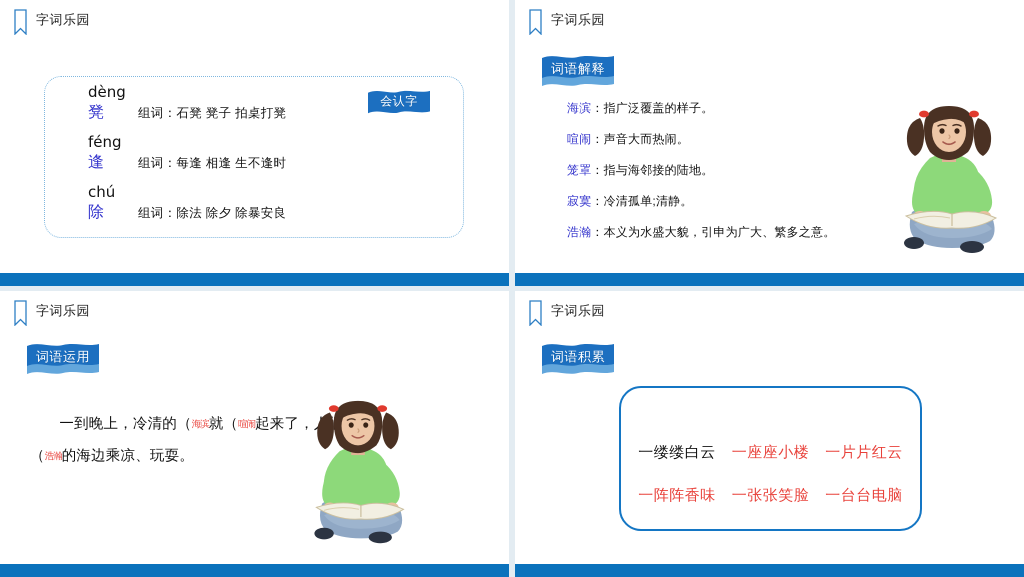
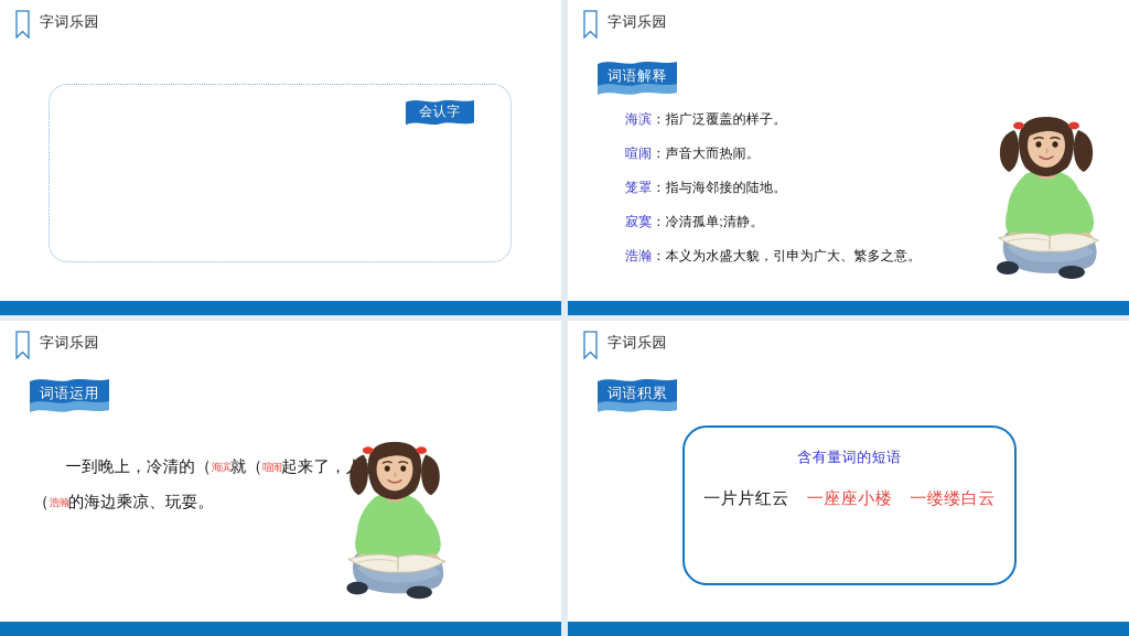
  字词乐园
- dèng
- 凳
- 组词：石凳 凳子 拍桌打凳
- féng
- 逢
- 组词：每逢 相逢 生不逢时
- chú
- 除
- 组词：除法 除夕 除暴安良
  会认字
  字词乐园
  词语解释
  海滨：指广泛覆盖的样子。
  喧闹：声音大而热闹。
  笼罩：指与海邻接的陆地。
  寂寞：冷清孤单;清静。
  浩瀚：本义为水盛大貌，引申为广大、繁多之意。
  字词乐园
  词语运用
  一到晚上，冷清的（海滨就（喧闹起来了，（浩瀚的海边乘凉、玩耍。
  字词乐园
  词语积累
+ 含有量词的短语
- 一缕缕白云
+ 一片片红云
  一座座小楼
- 一片片红云
+ 一缕缕白云
- 一阵阵香味
- 一张张笑脸
- 一台台电脑
